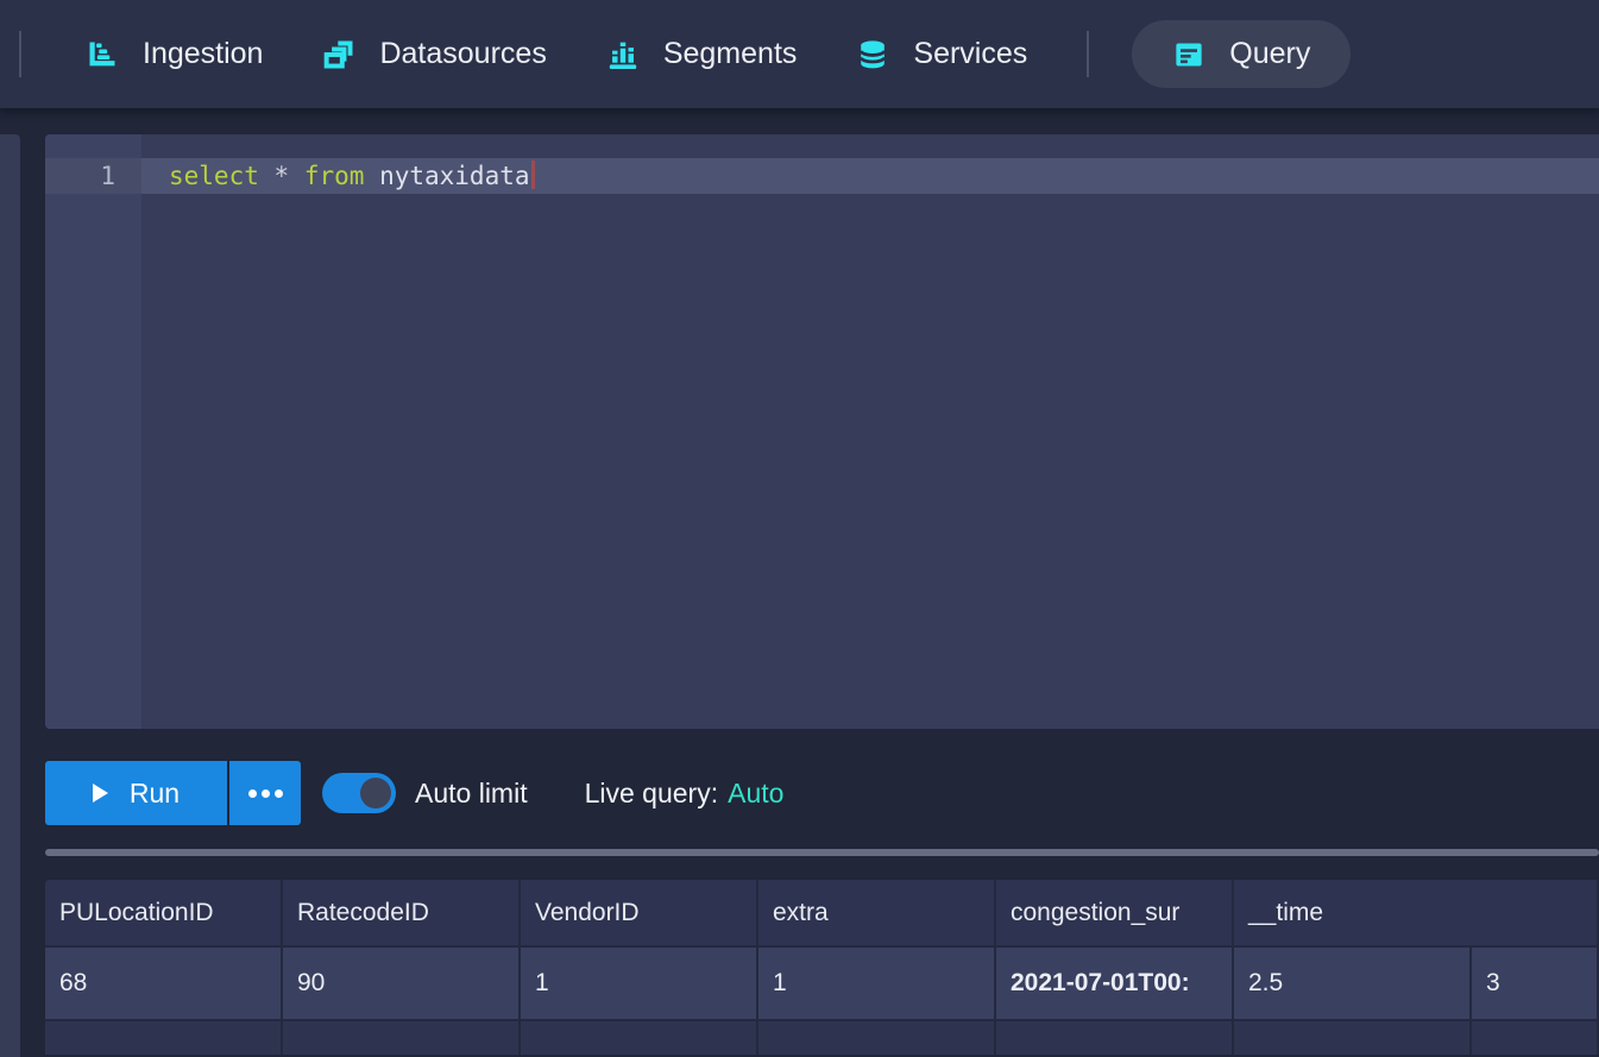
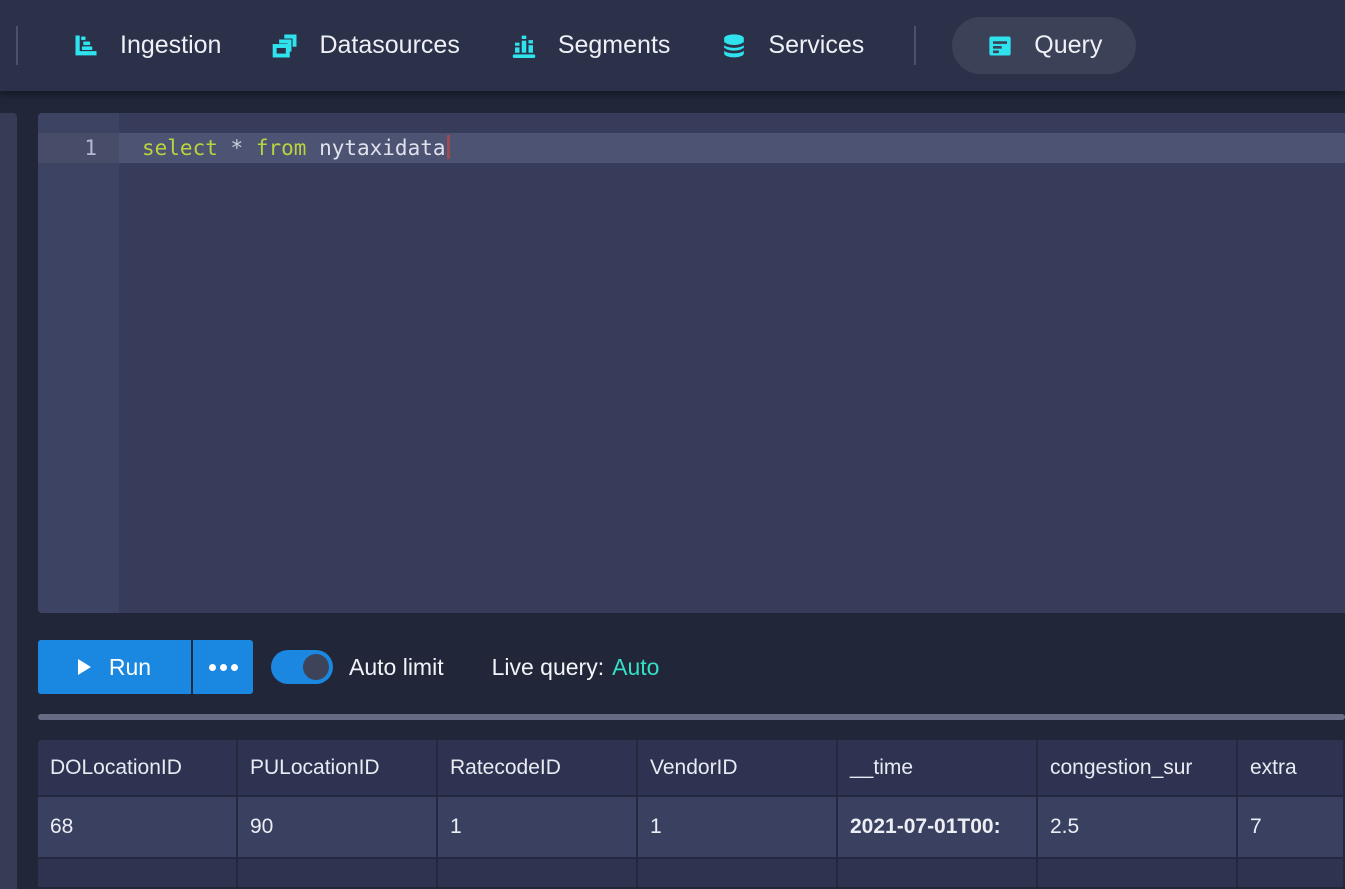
  Ingestion
  Datasources
  Segments
  Services
  Query
  1
  select * from nytaxidata
  Run
  Auto limit
  Live query: Auto
+ DOLocationID
  PULocationID
  RatecodeID
  VendorID
- extra
+ __time
  congestion_sur
- __time
+ extra
  68
  90
  1
  1
  2021-07-01T00:
  2.5
- 3
+ 7
